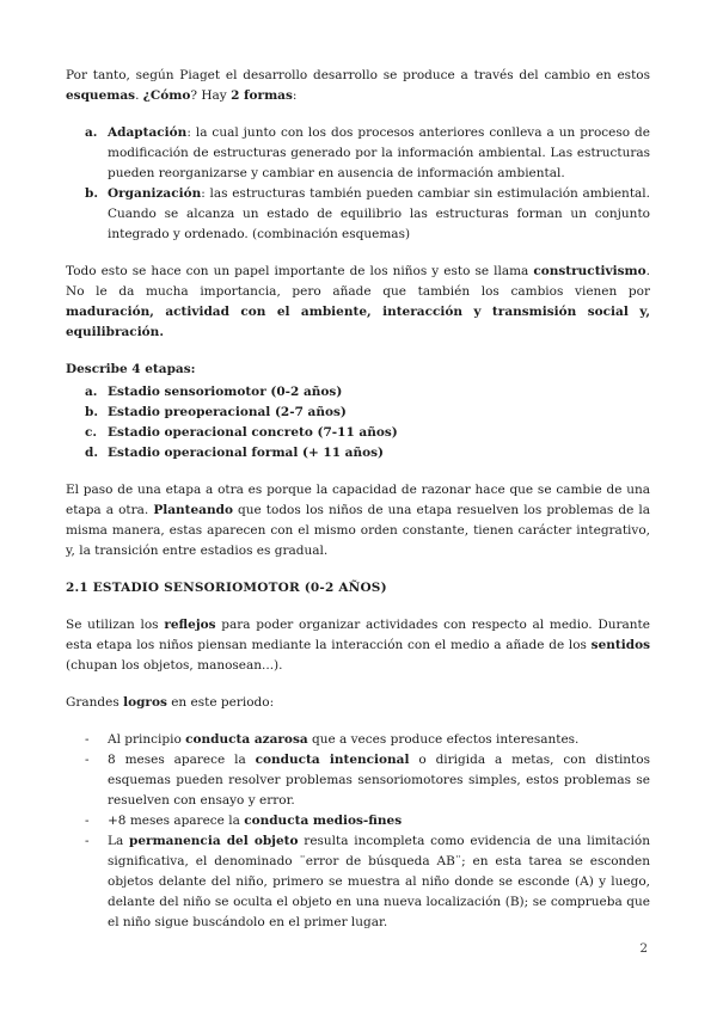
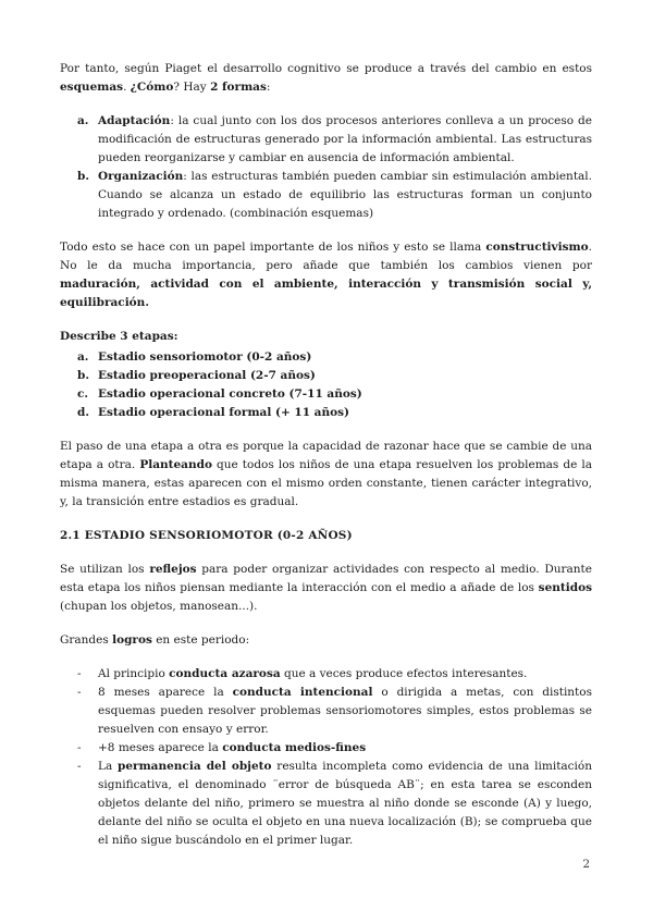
- Por tanto, según Piaget el desarrollo desarrollo se produce a través del cambio en estos esquemas. ¿Cómo? Hay 2 formas:
+ Por tanto, según Piaget el desarrollo cognitivo se produce a través del cambio en estos esquemas. ¿Cómo? Hay 2 formas:
  a.
  Adaptación: la cual junto con los dos procesos anteriores conlleva a un proceso de modificación de estructuras generado por la información ambiental. Las estructuras pueden reorganizarse y cambiar en ausencia de información ambiental.
  b.
  Organización: las estructuras también pueden cambiar sin estimulación ambiental. Cuando se alcanza un estado de equilibrio las estructuras forman un conjunto integrado y ordenado. (combinación esquemas)
  Todo esto se hace con un papel importante de los niños y esto se llama constructivismo. No le da mucha importancia, pero añade que también los cambios vienen por maduración, actividad con el ambiente, interacción y transmisión social y, equilibración.
- Describe 4 etapas:
+ Describe 3 etapas:
  a.
  Estadio sensoriomotor (0-2 años)
  b.
  Estadio preoperacional (2-7 años)
  c.
  Estadio operacional concreto (7-11 años)
  d.
  Estadio operacional formal (+ 11 años)
  El paso de una etapa a otra es porque la capacidad de razonar hace que se cambie de una etapa a otra. Planteando que todos los niños de una etapa resuelven los problemas de la misma manera, estas aparecen con el mismo orden constante, tienen carácter integrativo, y, la transición entre estadios es gradual.
  2.1 ESTADIO SENSORIOMOTOR (0-2 AÑOS)
  Se utilizan los reflejos para poder organizar actividades con respecto al medio. Durante esta etapa los niños piensan mediante la interacción con el medio a añade de los sentidos (chupan los objetos, manosean...).
  Grandes logros en este periodo:
  -
  Al principio conducta azarosa que a veces produce efectos interesantes.
  -
  8 meses aparece la conducta intencional o dirigida a metas, con distintos esquemas pueden resolver problemas sensoriomotores simples, estos problemas se resuelven con ensayo y error.
  -
  +8 meses aparece la conducta medios-fines
  -
  La permanencia del objeto resulta incompleta como evidencia de una limitación significativa, el denominado ¨error de búsqueda AB¨; en esta tarea se esconden objetos delante del niño, primero se muestra al niño donde se esconde (A) y luego, delante del niño se oculta el objeto en una nueva localización (B); se comprueba que el niño sigue buscándolo en el primer lugar.
  2
